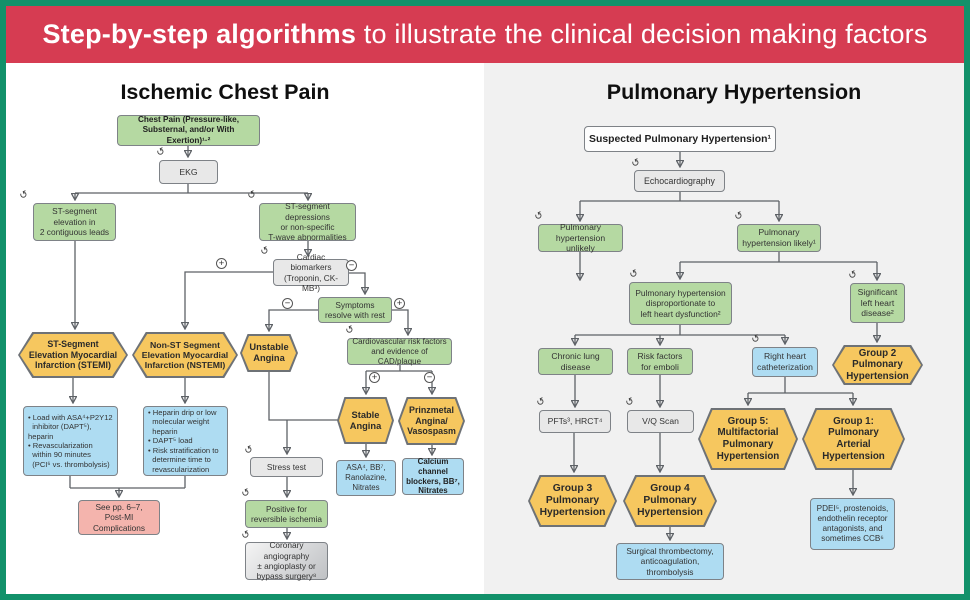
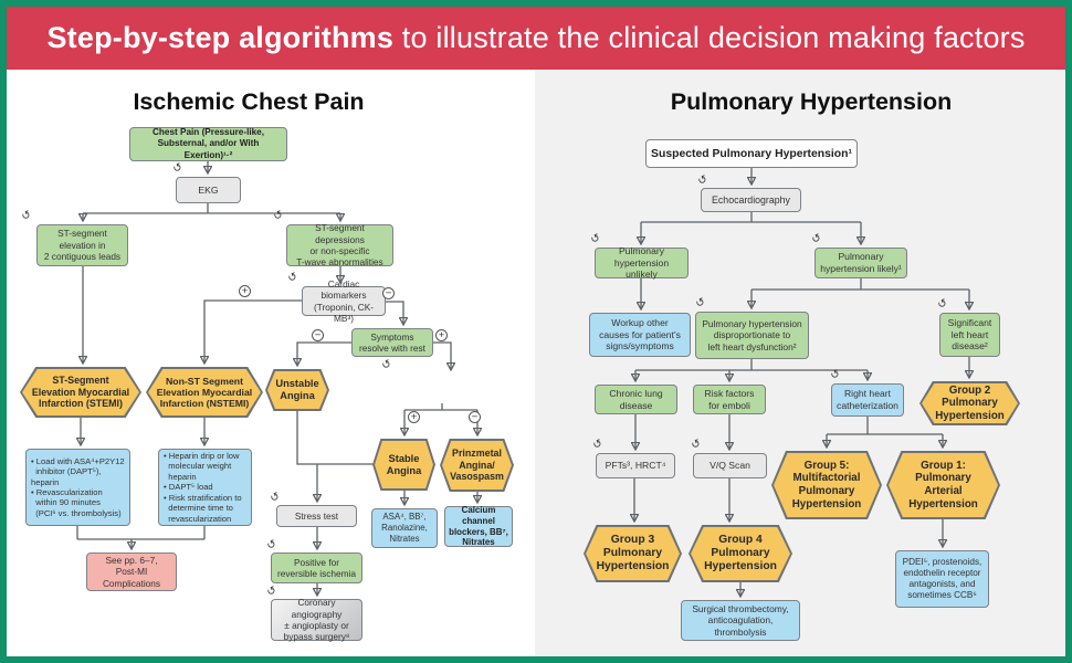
  Step-by-step algorithms
  to illustrate the clinical decision making factors
  Ischemic Chest Pain
  Pulmonary Hypertension
  Chest Pain (Pressure-like,
  Substernal, and/or With Exertion)¹·²
  EKG
  ST-segment
  elevation in
  2 contiguous leads
  ST-segment depressions
  or non-specific
  T-wave abnormalities
  Cardiac biomarkers
  (Troponin, CK-MB³)
  Symptoms
  resolve with rest
- Cardiovascular risk factors
- and evidence of CAD/plaque
  ST-Segment
  Elevation Myocardial
  Infarction (STEMI)
  Non-ST Segment
  Elevation Myocardial
  Infarction (NSTEMI)
  Unstable
  Angina
  Stable
  Angina
  Prinzmetal
  Angina/
  Vasospasm
  • Load with ASA⁴+P2Y12
  inhibitor (DAPT⁵), heparin
  • Revascularization
  within 90 minutes
  (PCI⁶ vs. thrombolysis)
  • Heparin drip or low
  molecular weight
  heparin
  • DAPT⁵ load
  • Risk stratification to
  determine time to
  revascularization
  See pp. 6–7,
  Post-MI Complications
  Stress test
  Positive for
  reversible ischemia
  Coronary angiography
  ± angioplasty or
  bypass surgery⁸
  ASA⁴, BB⁷,
  Ranolazine,
  Nitrates
  Calcium channel
  blockers, BB⁷,
  Nitrates
  Suspected Pulmonary Hypertension¹
  Echocardiography
  Pulmonary
  hypertension unlikely
  Pulmonary
  hypertension likely¹
+ Workup other
+ causes for patient's
+ signs/symptoms
  Pulmonary hypertension
  disproportionate to
  left heart dysfunction²
  Significant
  left heart
  disease²
  Chronic lung
  disease
  Risk factors
  for emboli
  Right heart
  catheterization
  Group 2
  Pulmonary
  Hypertension
  PFTs³, HRCT⁴
  V/Q Scan
  Group 5:
  Multifactorial
  Pulmonary
  Hypertension
  Group 1:
  Pulmonary
  Arterial
  Hypertension
  Group 3
  Pulmonary
  Hypertension
  Group 4
  Pulmonary
  Hypertension
  Surgical thrombectomy,
  anticoagulation,
  thrombolysis
  PDEI⁵, prostenoids,
  endothelin receptor
  antagonists, and
  sometimes CCB⁶
  −
  +
  −
  +
  +
  −
